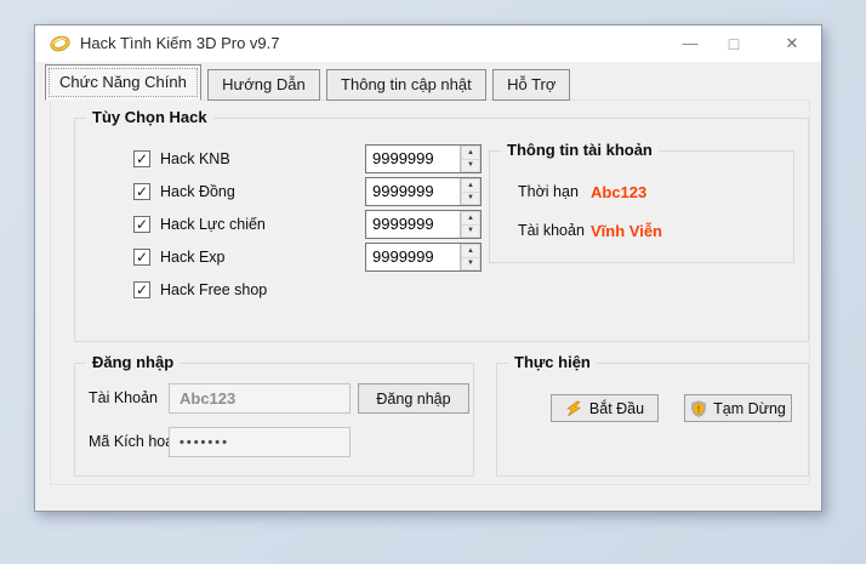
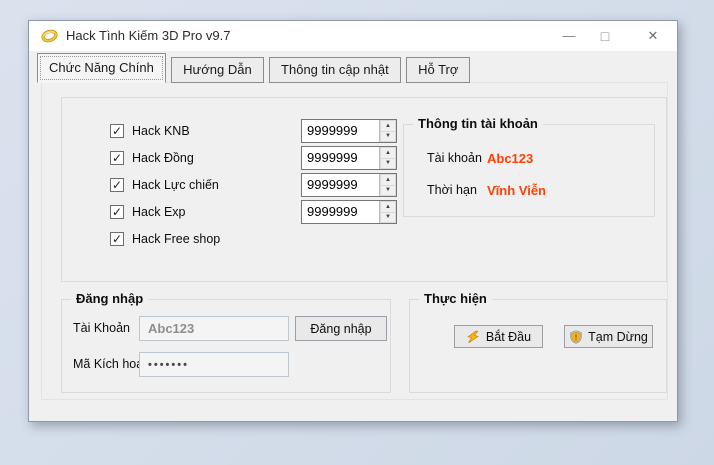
  Hack Tình Kiếm 3D Pro v9.7
  —
  □
  ✕
  Chức Năng Chính Hướng Dẫn Thông tin cập nhật Hỗ Trợ
- Tùy Chọn Hack
  ✓
  Hack KNB
  9999999
  ✓
  Hack Đồng
  9999999
  ✓
  Hack Lực chiến
  9999999
  ✓
  Hack Exp
  9999999
  ✓
  Hack Free shop
  Thông tin tài khoản
- Thời hạn
+ Tài khoản
  Abc123
- Tài khoản
+ Thời hạn
  Vĩnh Viễn
  Đăng nhập
  Tài Khoản
  Abc123
  Đăng nhập
  Mã Kích ho
  •••••••
  Thực hiện
  Bắt Đầu
  Tạm Dừng
